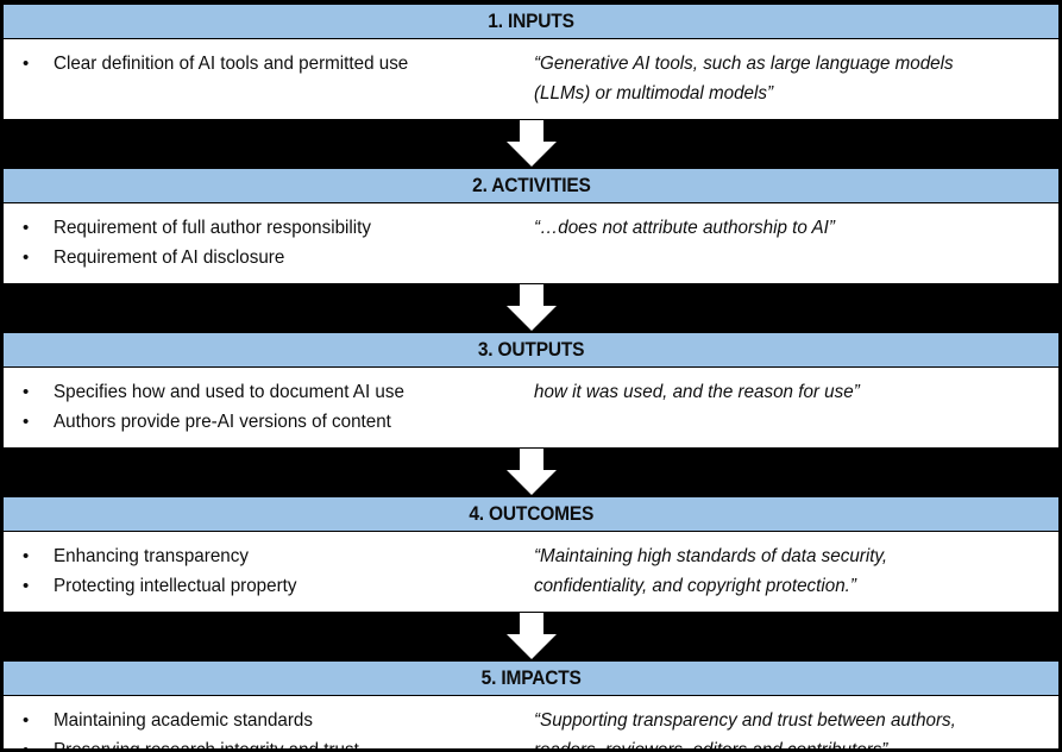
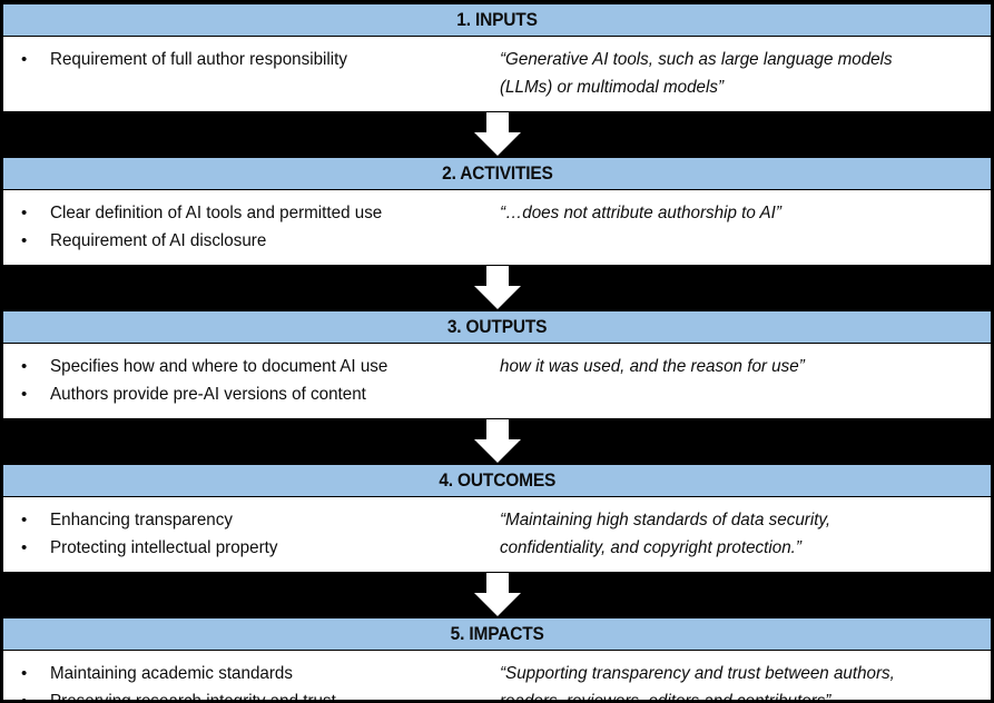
  1. INPUTS
  •
- Clear definition of AI tools and permitted use
+ Requirement of full author responsibility
  “Generative AI tools, such as large language models
  (LLMs) or multimodal models”
  2. ACTIVITIES
  •
- Requirement of full author responsibility
+ Clear definition of AI tools and permitted use
  •
  Requirement of AI disclosure
  “…does not attribute authorship to AI”
  3. OUTPUTS
  •
- Specifies how and used to document AI use
+ Specifies how and where to document AI use
  •
  Authors provide pre-AI versions of content
  how it was used, and the reason for use”
  4. OUTCOMES
  •
  Enhancing transparency
  •
  Protecting intellectual property
  “Maintaining high standards of data security,
  confidentiality, and copyright protection.”
  5. IMPACTS
  •
  Maintaining academic standards
  “Supporting transparency and trust between authors,
